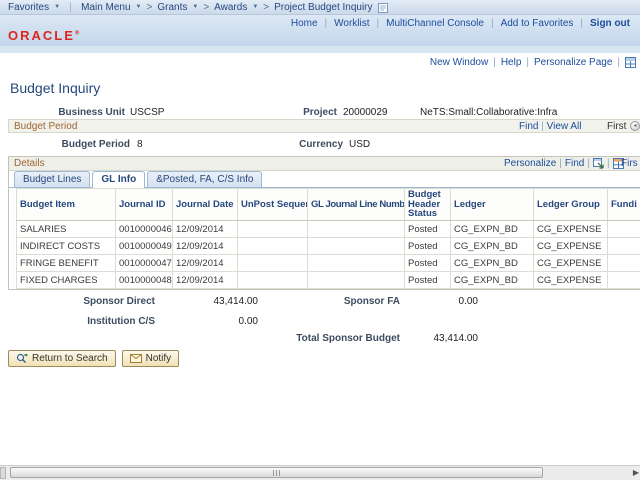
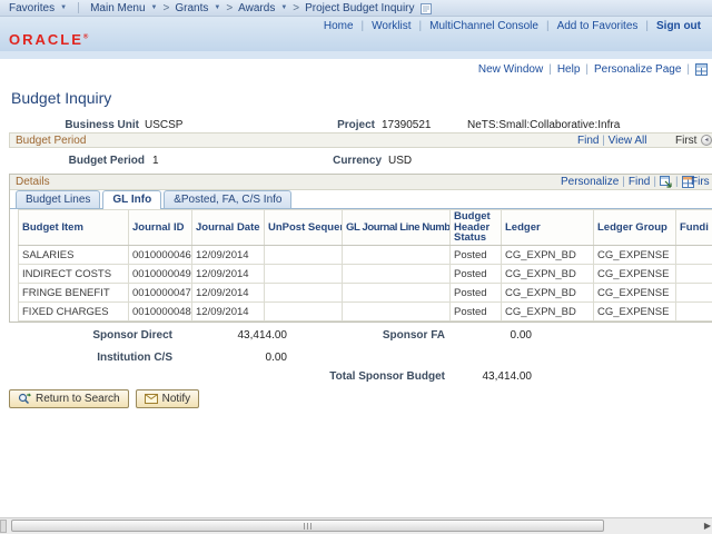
  Favorites
  Main Menu
  >
  Grants
  >
  Awards
  >
  Project Budget Inquiry
  Home
  |
  Worklist
  |
  MultiChannel Console
  |
  Add to Favorites
  |
  Sign out
  ORACLE
  New Window
  |
  Help
  |
  Personalize Page
  |
  Budget Inquiry
  Business Unit
  USCSP
  Project
- 20000029
+ 17390521
  NeTS:Small:Collaborative:Infra
  Budget Period
  Find | View All
  First
  Budget Period
- 8
+ 1
  Currency
  USD
  Details
  Personalize
  |
  Find
  |
  |
  Firs
  Budget Lines
  GL Info
  &Posted, FA, C/S Info
  Budget Item	Journal ID	Journal Date	UnPost Seque	GL Journal Line Numb	Budget Header Status	Ledger	Ledger Group	Fundi
  SALARIES	0010000046	12/09/2014			Posted	CG_EXPN_BD	CG_EXPENSE
  INDIRECT COSTS	0010000049	12/09/2014			Posted	CG_EXPN_BD	CG_EXPENSE
  FRINGE BENEFIT	0010000047	12/09/2014			Posted	CG_EXPN_BD	CG_EXPENSE
  FIXED CHARGES	0010000048	12/09/2014			Posted	CG_EXPN_BD	CG_EXPENSE
  Sponsor Direct
  43,414.00
  Sponsor FA
  0.00
  Institution C/S
  0.00
  Total Sponsor Budget
  43,414.00
  Return to Search
  Notify
  ▶
